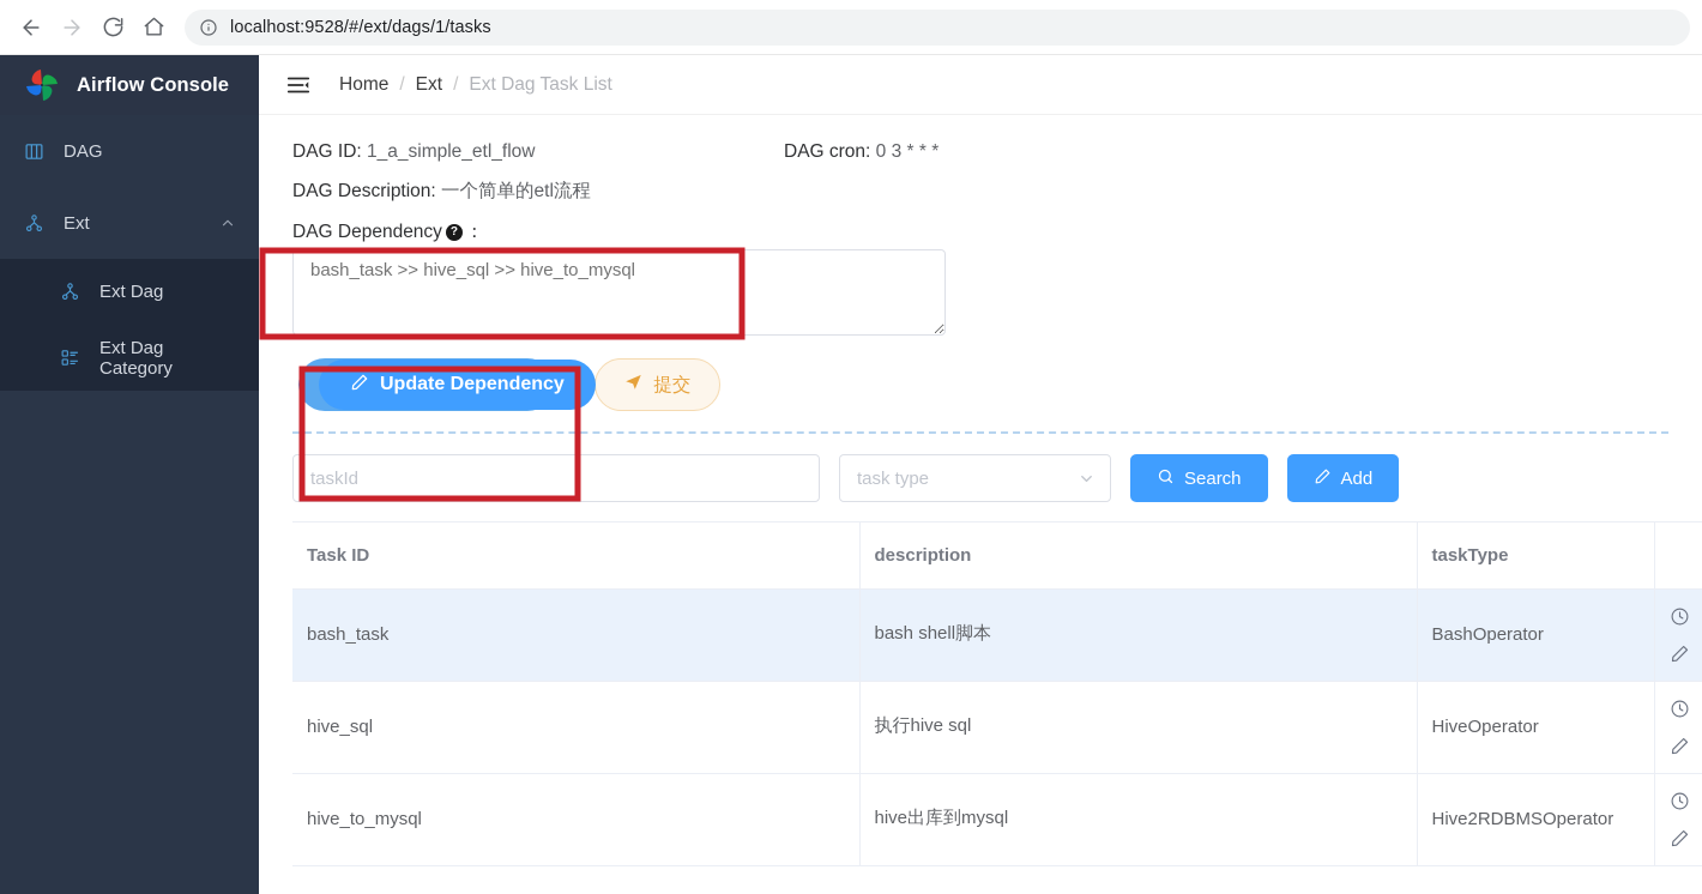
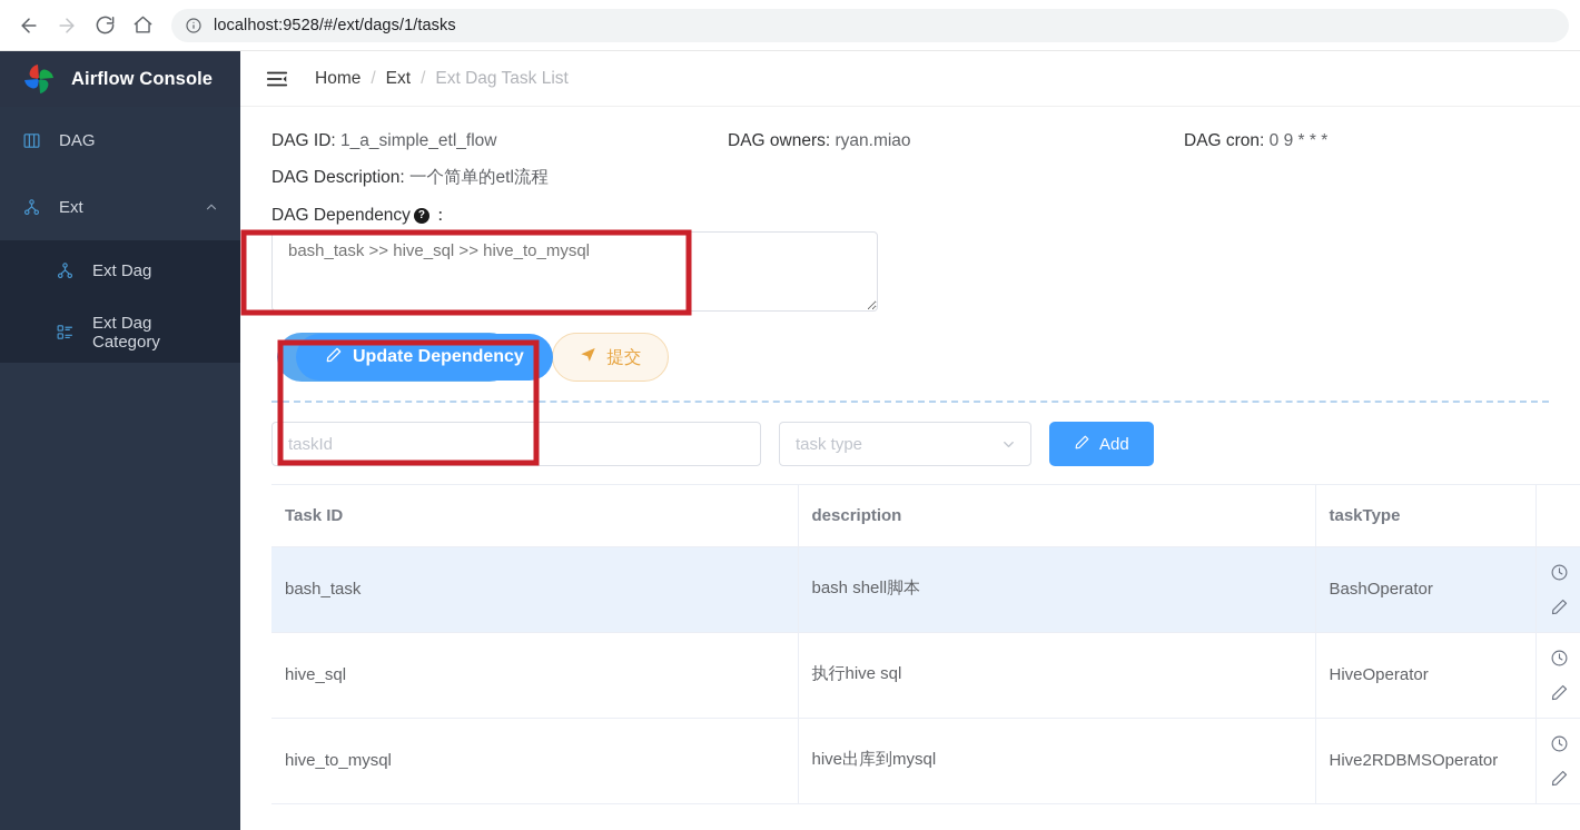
  localhost:9528/#/ext/dags/1/tasks
  Airflow Console
  DAG
  Ext
  Ext Dag
  Ext Dag Category
  Home
  /
  Ext
  /
  Ext Dag Task List
  DAG ID: 1_a_simple_etl_flow
+ DAG owners: ryan.miao
- DAG cron: 0 3 * * *
+ DAG cron: 0 9 * * *
  DAG Description: 一个简单的etl流程
  DAG Dependency
  ?
  ：
  bash_task >> hive_sql >> hive_to_mysql
  提交
  Update Dependency
  taskId
  task type
- Search
  Add
  Task ID	description	taskType
  bash_task	bash shell脚本	BashOperator
  hive_sql	执行hive sql	HiveOperator
  hive_to_mysql	hive出库到mysql	Hive2RDBMSOperator
